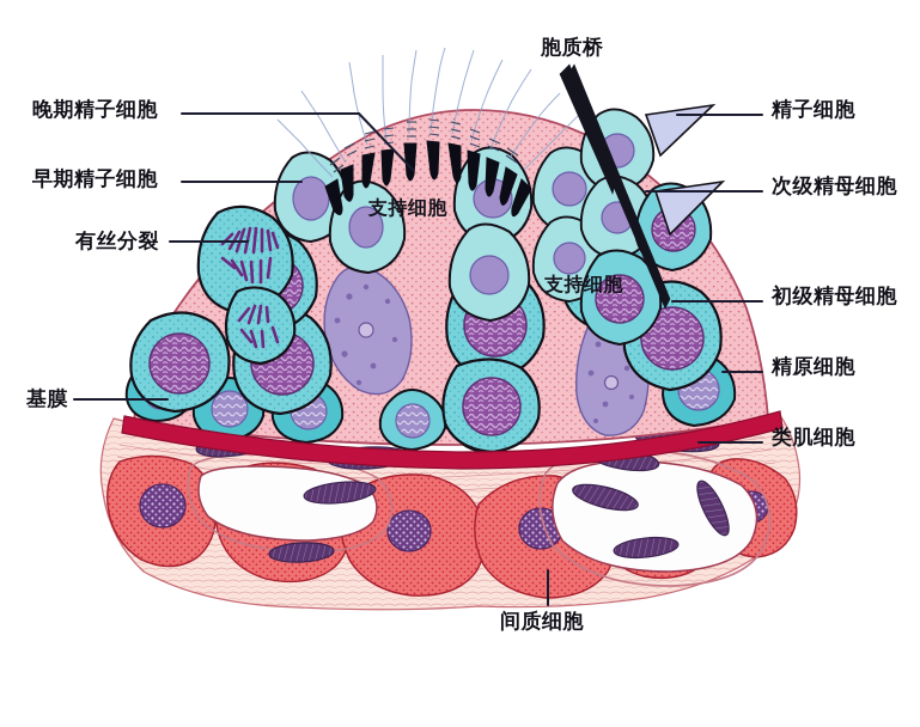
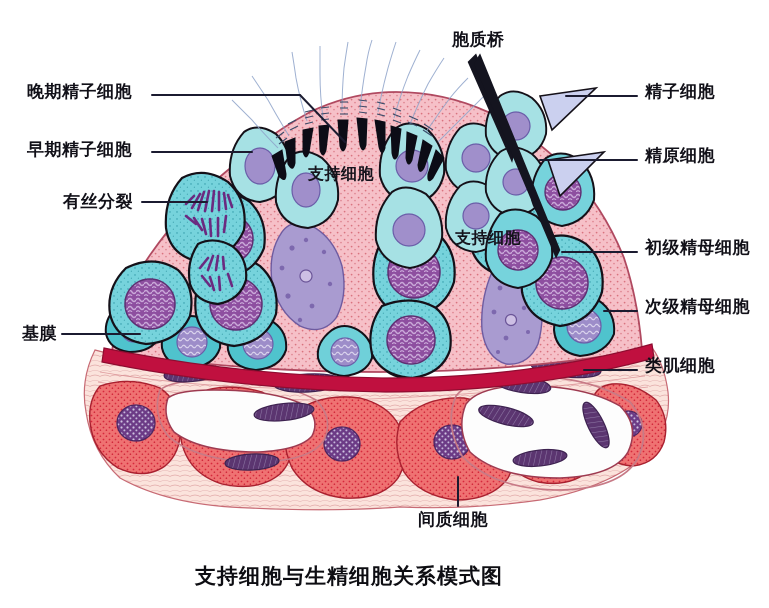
  晚期精子细胞
  早期精子细胞
  有丝分裂
  基膜
  精子细胞
- 次级精母细胞
+ 精原细胞
  初级精母细胞
- 精原细胞
+ 次级精母细胞
  类肌细胞
  胞质桥
  间质细胞
  支持细胞
  支持细胞
+ 支持细胞与生精细胞关系模式图
